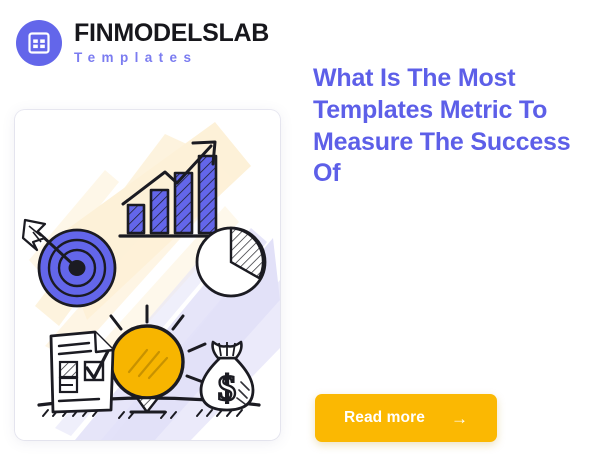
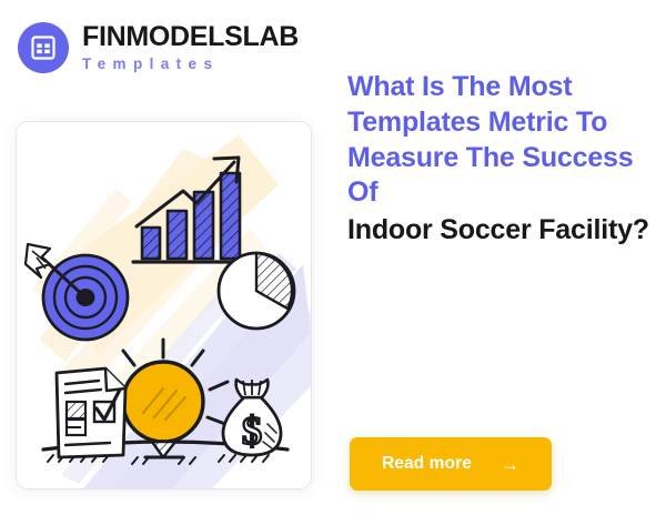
  FINMODELSLAB
  Templates
  $
  What Is The Most Templates Metric To Measure The Success Of
+ Indoor Soccer Facility?
  Read more
  →
